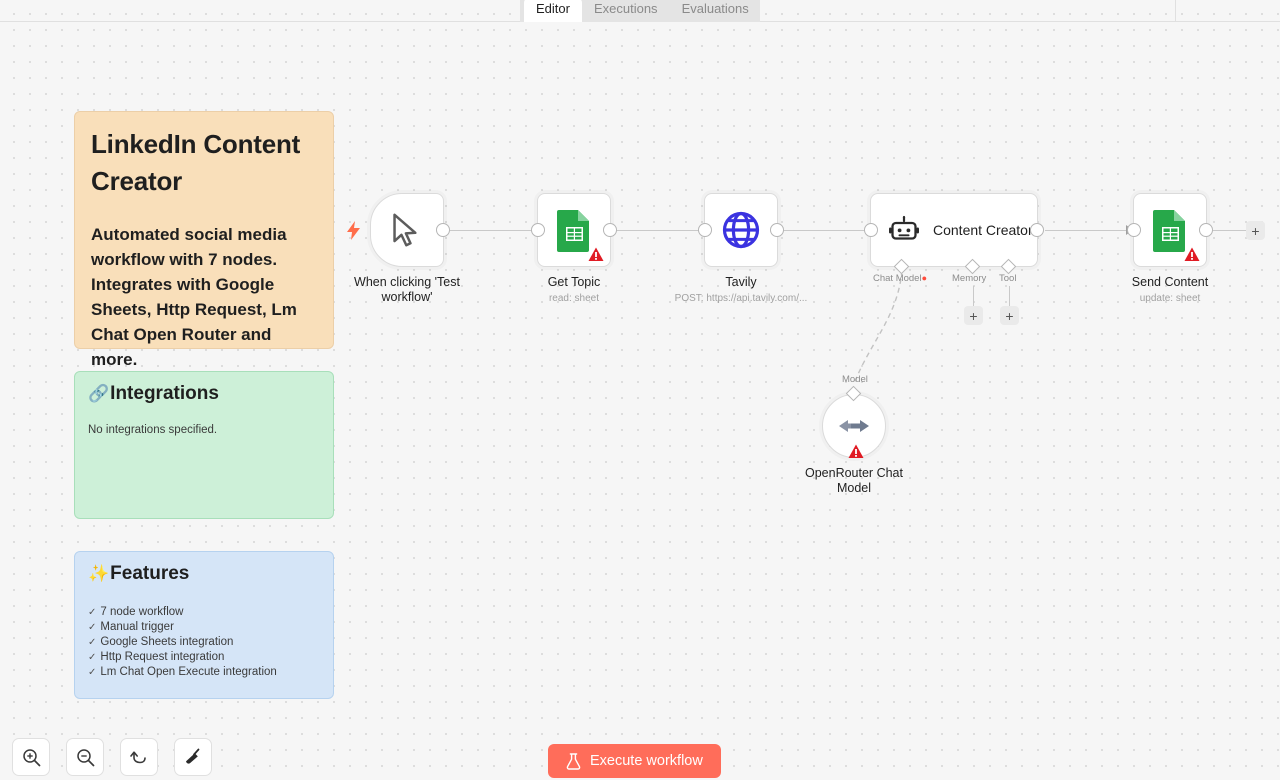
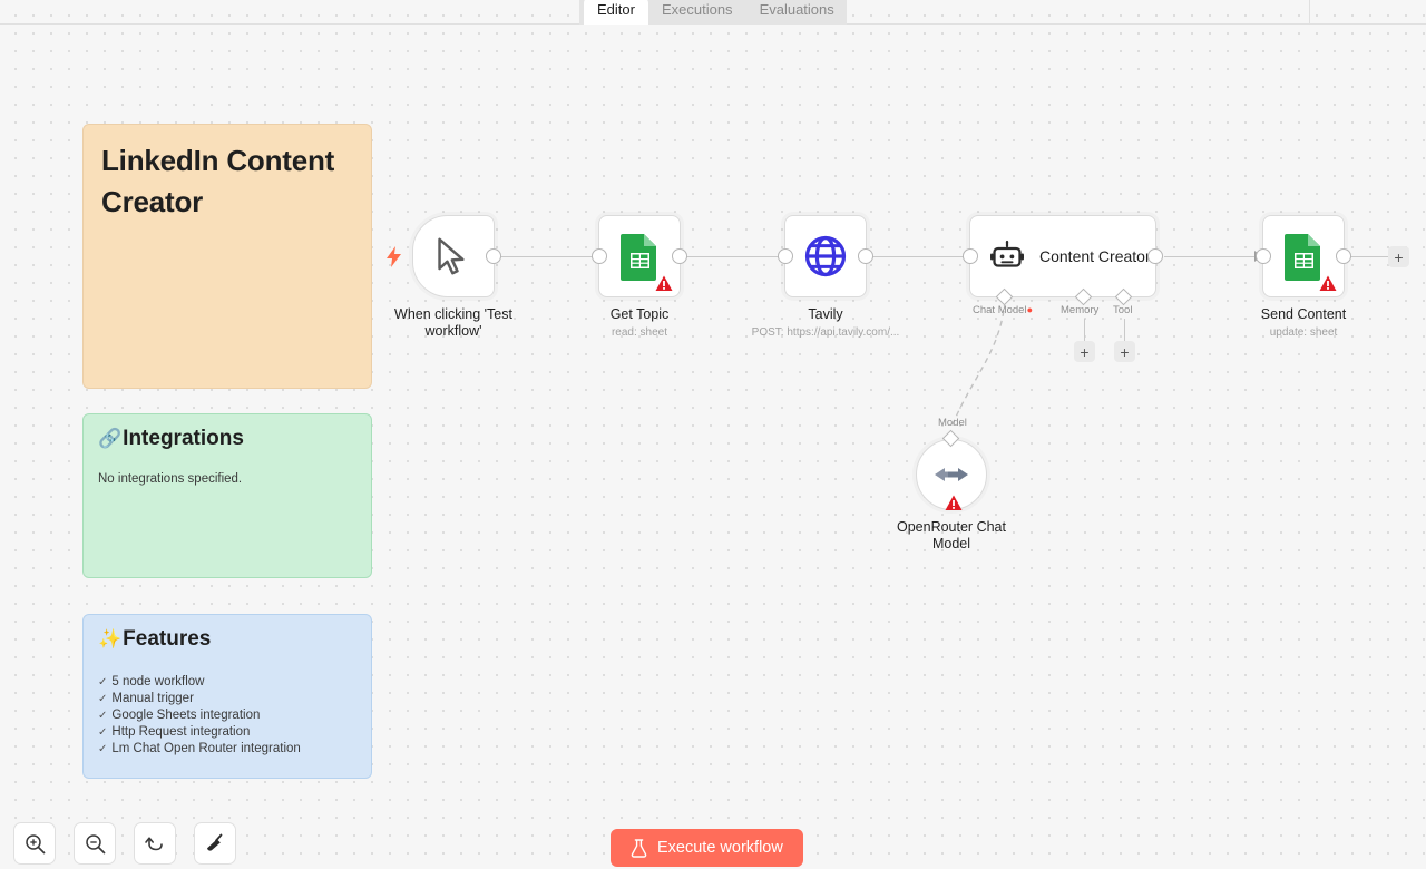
  Editor
  Executions
  Evaluations
  LinkedIn Content Creator
- Automated social media workflow with 7 nodes. Integrates with Google Sheets, Http Request, Lm Chat Open Router and more.
  🔗
  Integrations
  No integrations specified.
  ✨
  Features
  ✓
- 7 node workflow
+ 5 node workflow
  ✓
  Manual trigger
  ✓
  Google Sheets integration
  ✓
  Http Request integration
  ✓
- Lm Chat Open Execute integration
+ Lm Chat Open Router integration
  When clicking 'Test workflow'
  Get Topic
  read: sheet
  Tavily
  POST: https://api.tavily.com/...
  Content Creato
  Chat Model●
  Memory
  +
  Tool
  +
  Send Content
  update: sheet
  +
  Model
  OpenRouter Chat Model
  Execute workflow
